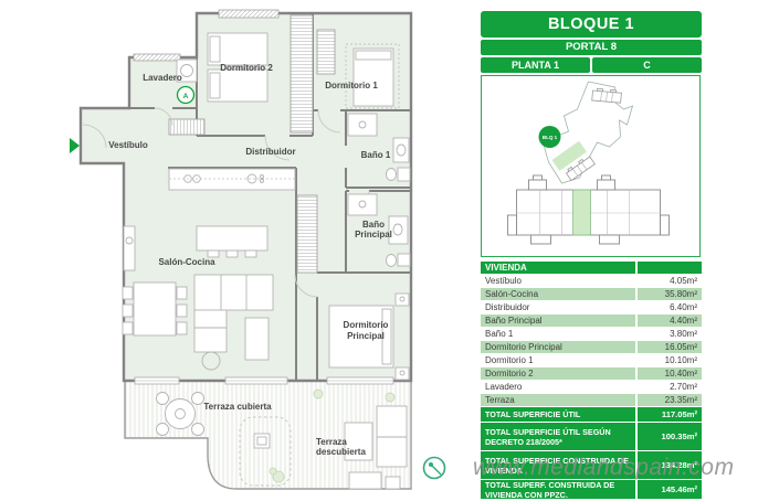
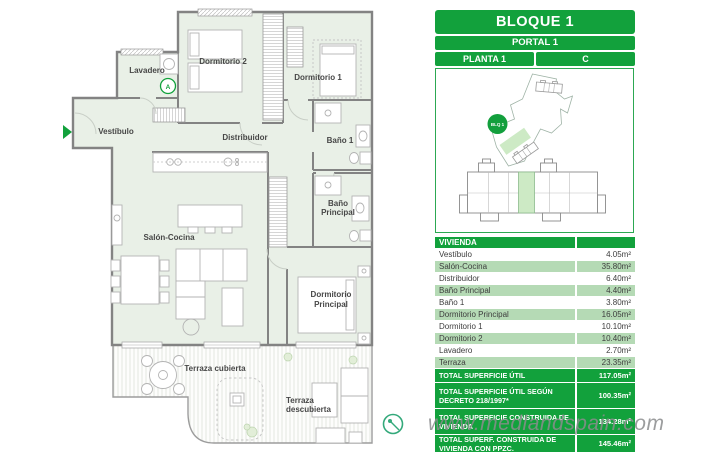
  Lavadero
  Dormitorio 2
  Dormitorio 1
  Vestíbulo
  Distribuidor
  Baño 1
  Baño
  Principal
  Salón-Cocina
  Dormitorio
  Principal
  Terraza cubierta
  Terraza
  descubierta
  BLOQUE 1
- PORTAL 8
+ PORTAL 1
  PLANTA 1
  C
  VIVIENDA
  Vestíbulo
  4.05m²
  Salón-Cocina
  35.80m²
  Distribuidor
  6.40m²
  Baño Principal
  4.40m²
  Baño 1
  3.80m²
  Dormitorio Principal
  16.05m²
  Dormitorio 1
  10.10m²
  Dormitorio 2
  10.40m²
  Lavadero
  2.70m²
  Terraza
  23.35m²
  TOTAL SUPERFICIE ÚTIL
  117.05m²
- TOTAL SUPERFICIE ÚTIL SEGÚN DECRETO 218/2005*
+ TOTAL SUPERFICIE ÚTIL SEGÚN DECRETO 218/1997*
  100.35m²
  TOTAL SUPERFICIE CONSTRUIDA DE VIVIENDA
  134.28m²
  TOTAL SUPERF. CONSTRUIDA DE VIVIENDA CON PPZC.
  145.46m²
  www.medlandspain.com
